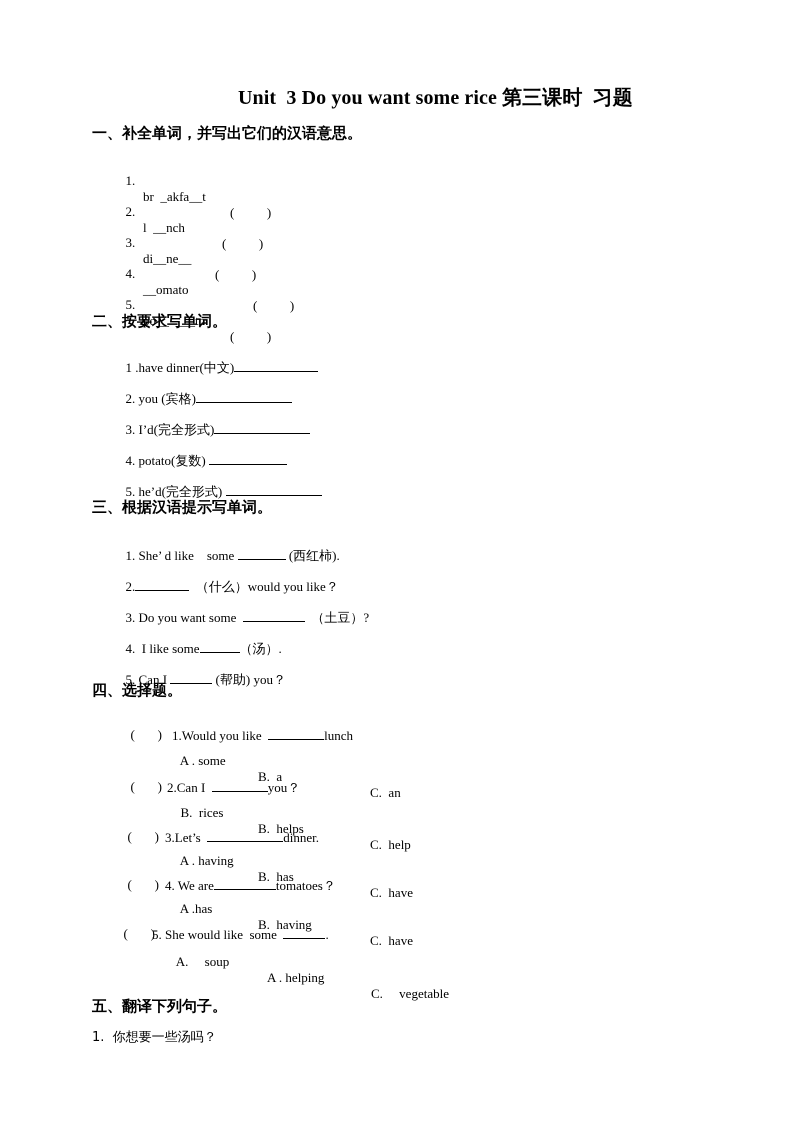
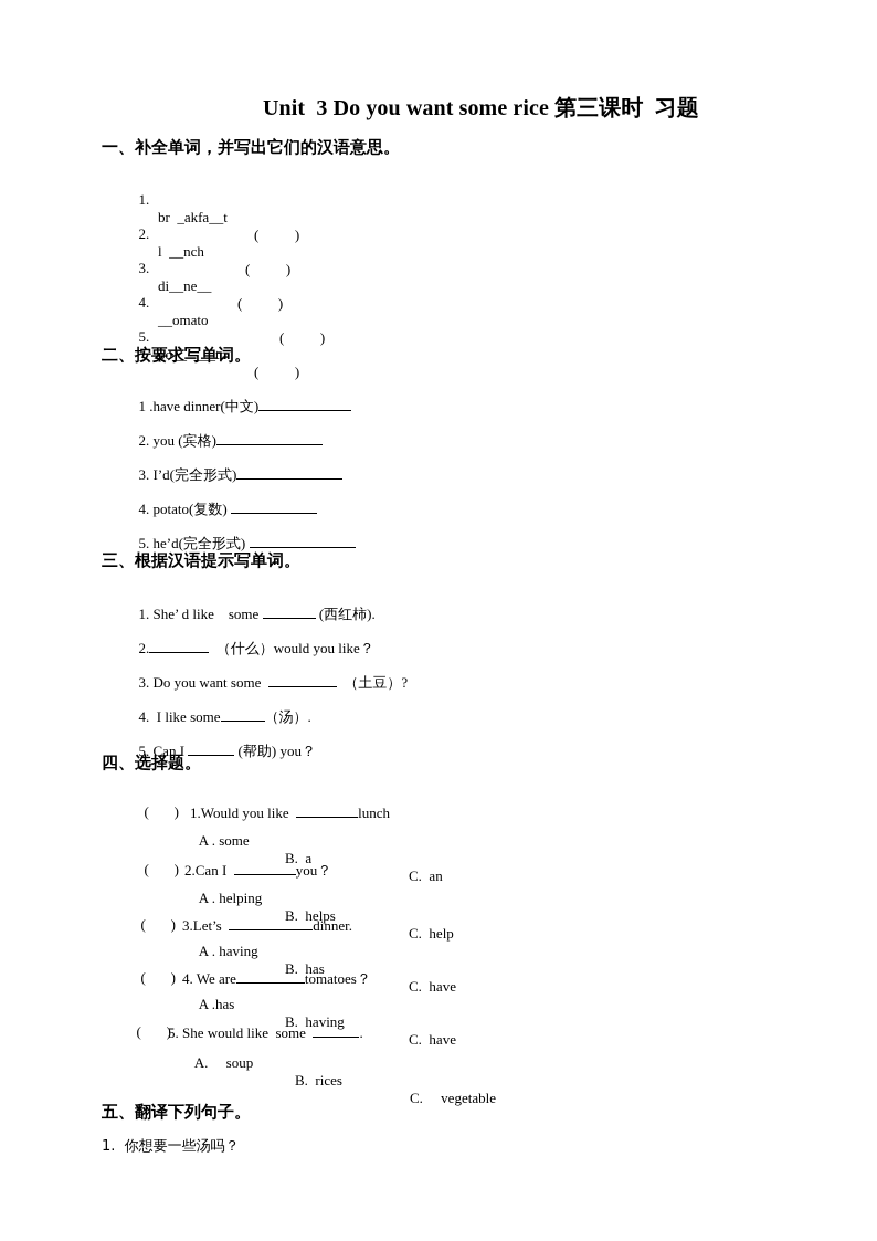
  Unit 3 Do you want some rice 第三课时 习题
  一、补全单词，并写出它们的汉语意思。
  1.
  br _akfa__t
  ( )
  2.
  l __nch
  ( )
  3.
  di__ne__
  ( )
  4.
  __omato
  ( )
  5.
  po__ ___to
  ( )
  二、按要求写单词。
  1 .have dinner(中文)
  2. you (宾格)
  3. I’d(完全形式)
  4. potato(复数)
  5. he’d(完全形式)
  三、根据汉语提示写单词。
  1. She’ d like some (西红柿).
  2. （什么）would you like？
  3. Do you want some （土豆）?
  4. I like some （汤）.
  5. Can I (帮助) you？
  四、选择题。
  ( )
  1.Would you like lunch
  A . some
  B. a
  C. an
  ( )
  2.Can I you？
- B. rices
+ A . helping
  B. helps
  C. help
  ( )
  3.Let’s dinner.
  A . having
  B. has
  C. have
  ( )
  4. We are tomatoes？
  A .has
  B. having
  C. have
  ( )
  5. She would like some .
  A. soup
- A . helping
+ B. rices
  C. vegetable
  五、翻译下列句子。
  1. 你想要一些汤吗？
